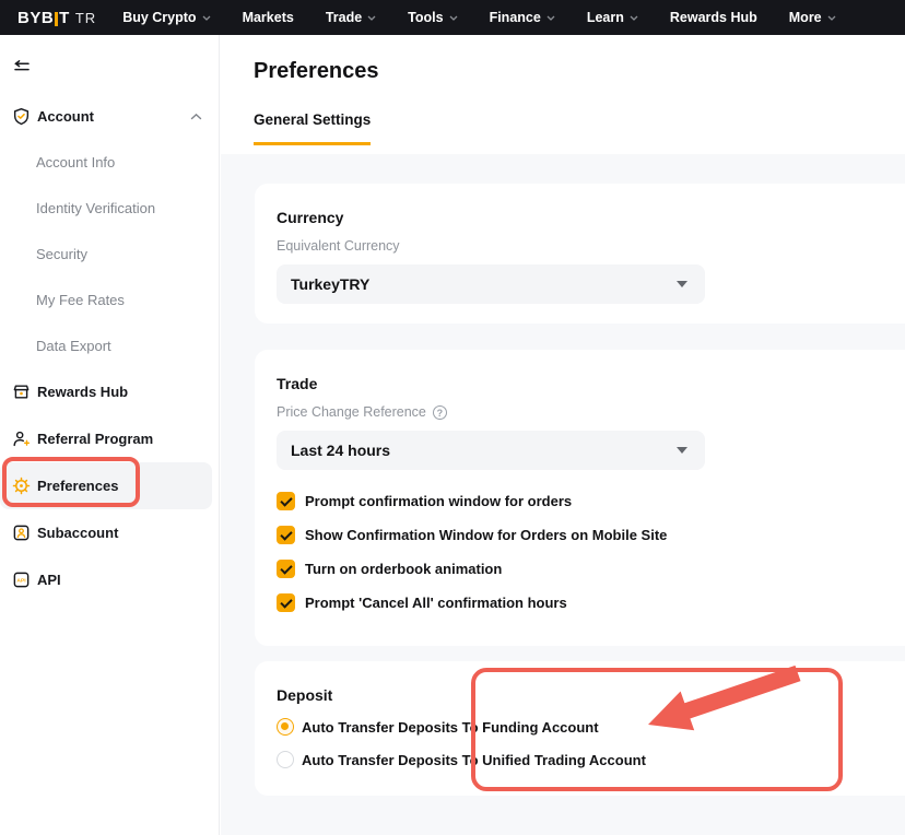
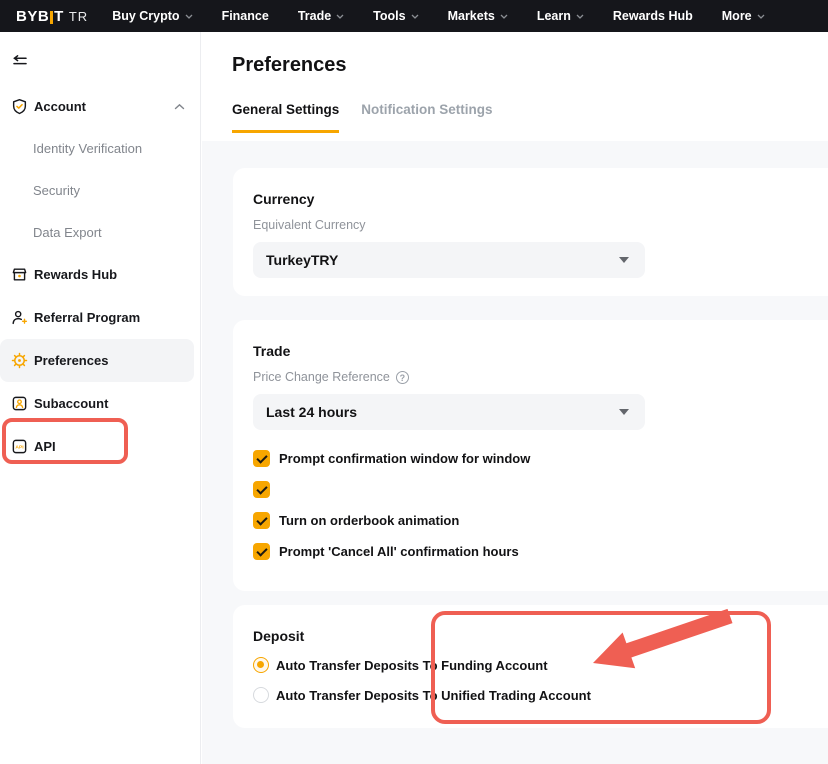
  BYB
  T
  TR
  Buy Crypto
- Markets
+ Finance
  Trade
  Tools
- Finance
+ Markets
  Learn
  Rewards Hub
  More
  Account
- Account Info
  Identity Verification
  Security
- My Fee Rates
  Data Export
  Rewards Hub
  Referral Program
  Preferences
  Subaccount
  API
  Preferences
  General Settings
+ Notification Settings
  Currency
  Equivalent Currency
  TurkeyTRY
  Trade
  Price Change Reference
  ?
  Last 24 hours
- Prompt confirmation window for orders
+ Prompt confirmation window for window
- Show Confirmation Window for Orders on Mobile Site
  Turn on orderbook animation
  Prompt 'Cancel All' confirmation hours
  Deposit
  Auto Transfer Deposits To Funding Account
  Auto Transfer Deposits To Unified Trading Account
